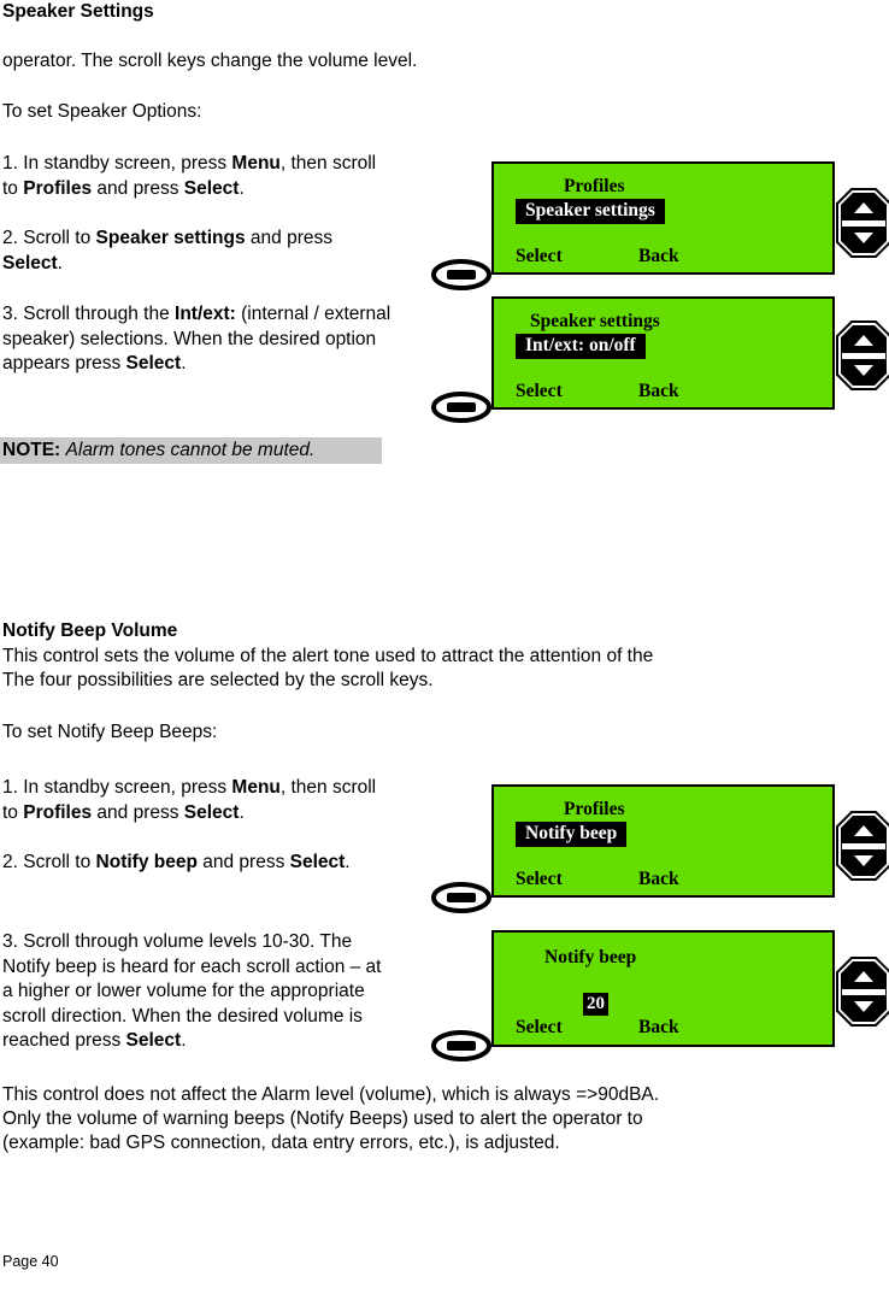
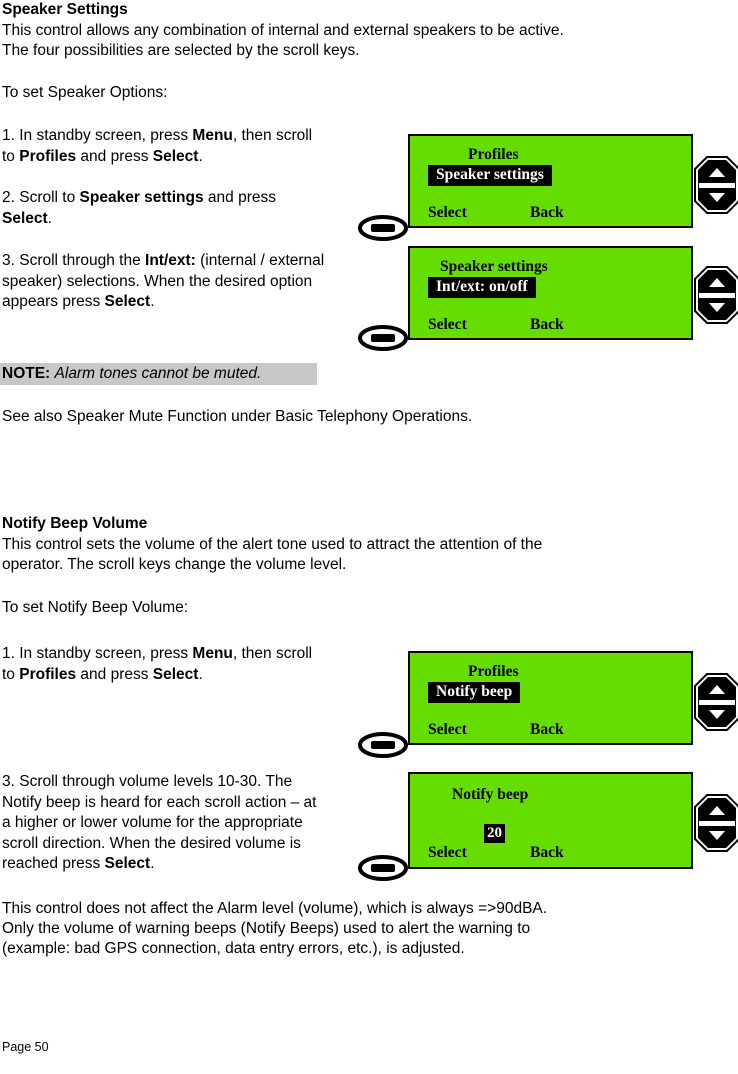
  Speaker Settings
+ This control allows any combination of internal and external speakers to be active.
- operator. The scroll keys change the volume level.
+ The four possibilities are selected by the scroll keys.
  To set Speaker Options:
  1. In standby screen, press Menu, then scroll
  to Profiles and press Select.
  2. Scroll to Speaker settings and press
  Select.
  3. Scroll through the Int/ext: (internal / external
  speaker) selections. When the desired option
  appears press Select.
  NOTE: Alarm tones cannot be muted.
+ See also Speaker Mute Function under Basic Telephony Operations.
  Profiles
  Speaker settings
  Select
  Back
  Speaker settings
  Int/ext: on/off
  Select
  Back
  Notify Beep Volume
  This control sets the volume of the alert tone used to attract the attention of the
- The four possibilities are selected by the scroll keys.
+ operator. The scroll keys change the volume level.
- To set Notify Beep Beeps:
+ To set Notify Beep Volume:
  1. In standby screen, press Menu, then scroll
  to Profiles and press Select.
- 2. Scroll to Notify beep and press Select.
  3. Scroll through volume levels 10-30. The
  Notify beep is heard for each scroll action – at
  a higher or lower volume for the appropriate
  scroll direction. When the desired volume is
  reached press Select.
  This control does not affect the Alarm level (volume), which is always =>90dBA.
- Only the volume of warning beeps (Notify Beeps) used to alert the operator to
+ Only the volume of warning beeps (Notify Beeps) used to alert the warning to
  (example: bad GPS connection, data entry errors, etc.), is adjusted.
  Profiles
  Notify beep
  Select
  Back
  Notify beep
  20
  Select
  Back
- Page 40
+ Page 50
